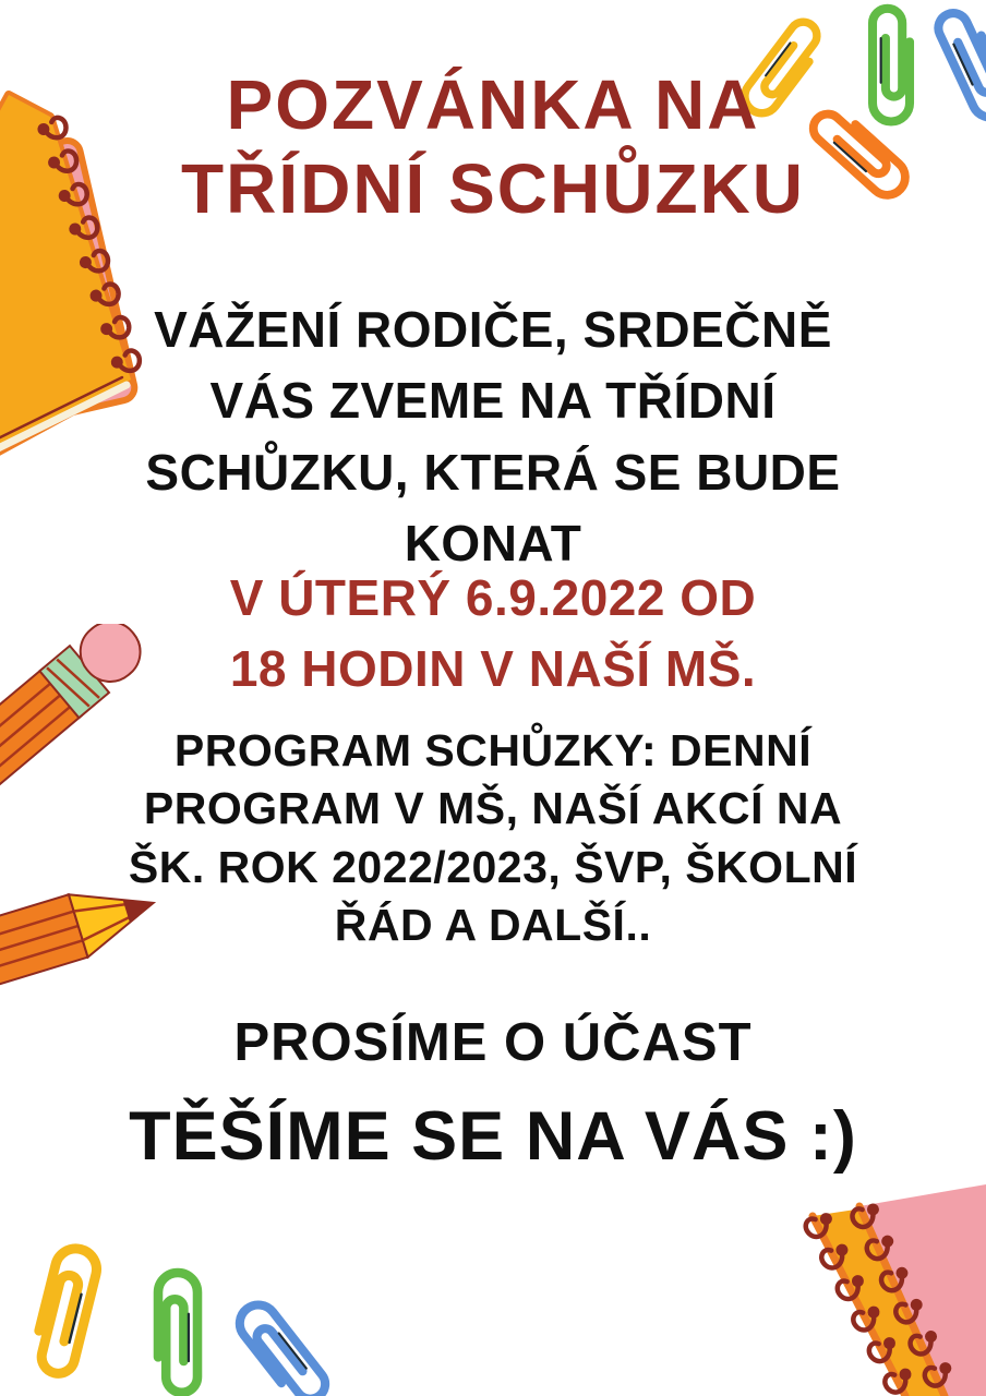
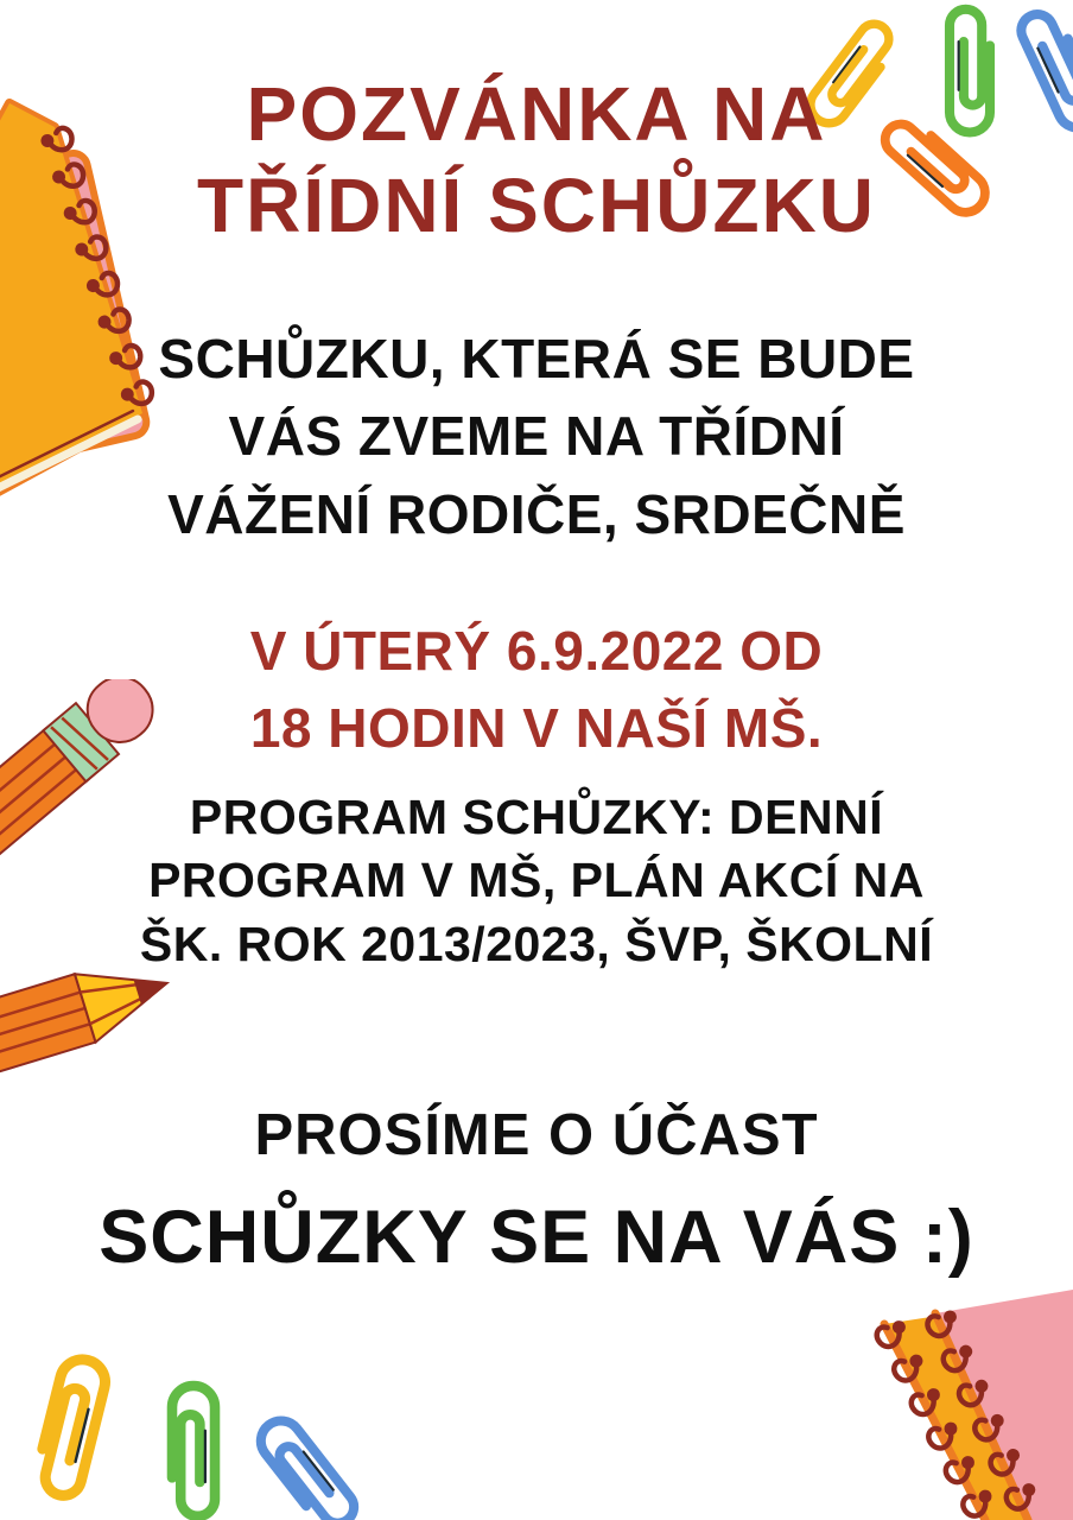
  POZVÁNKA NA
  TŘÍDNÍ SCHŮZKU
- VÁŽENÍ RODIČE, SRDEČNĚ
+ SCHŮZKU, KTERÁ SE BUDE
  VÁS ZVEME NA TŘÍDNÍ
- SCHŮZKU, KTERÁ SE BUDE
+ VÁŽENÍ RODIČE, SRDEČNĚ
- KONAT
  V ÚTERÝ 6.9.2022 OD
  18 HODIN V NAŠÍ MŠ.
  PROGRAM SCHŮZKY: DENNÍ
- PROGRAM V MŠ, NAŠÍ AKCÍ NA
+ PROGRAM V MŠ, PLÁN AKCÍ NA
- ŠK. ROK 2022/2023, ŠVP, ŠKOLNÍ
+ ŠK. ROK 2013/2023, ŠVP, ŠKOLNÍ
- ŘÁD A DALŠÍ..
  PROSÍME O ÚČAST
- TĚŠÍME SE NA VÁS :)
+ SCHŮZKY SE NA VÁS :)
